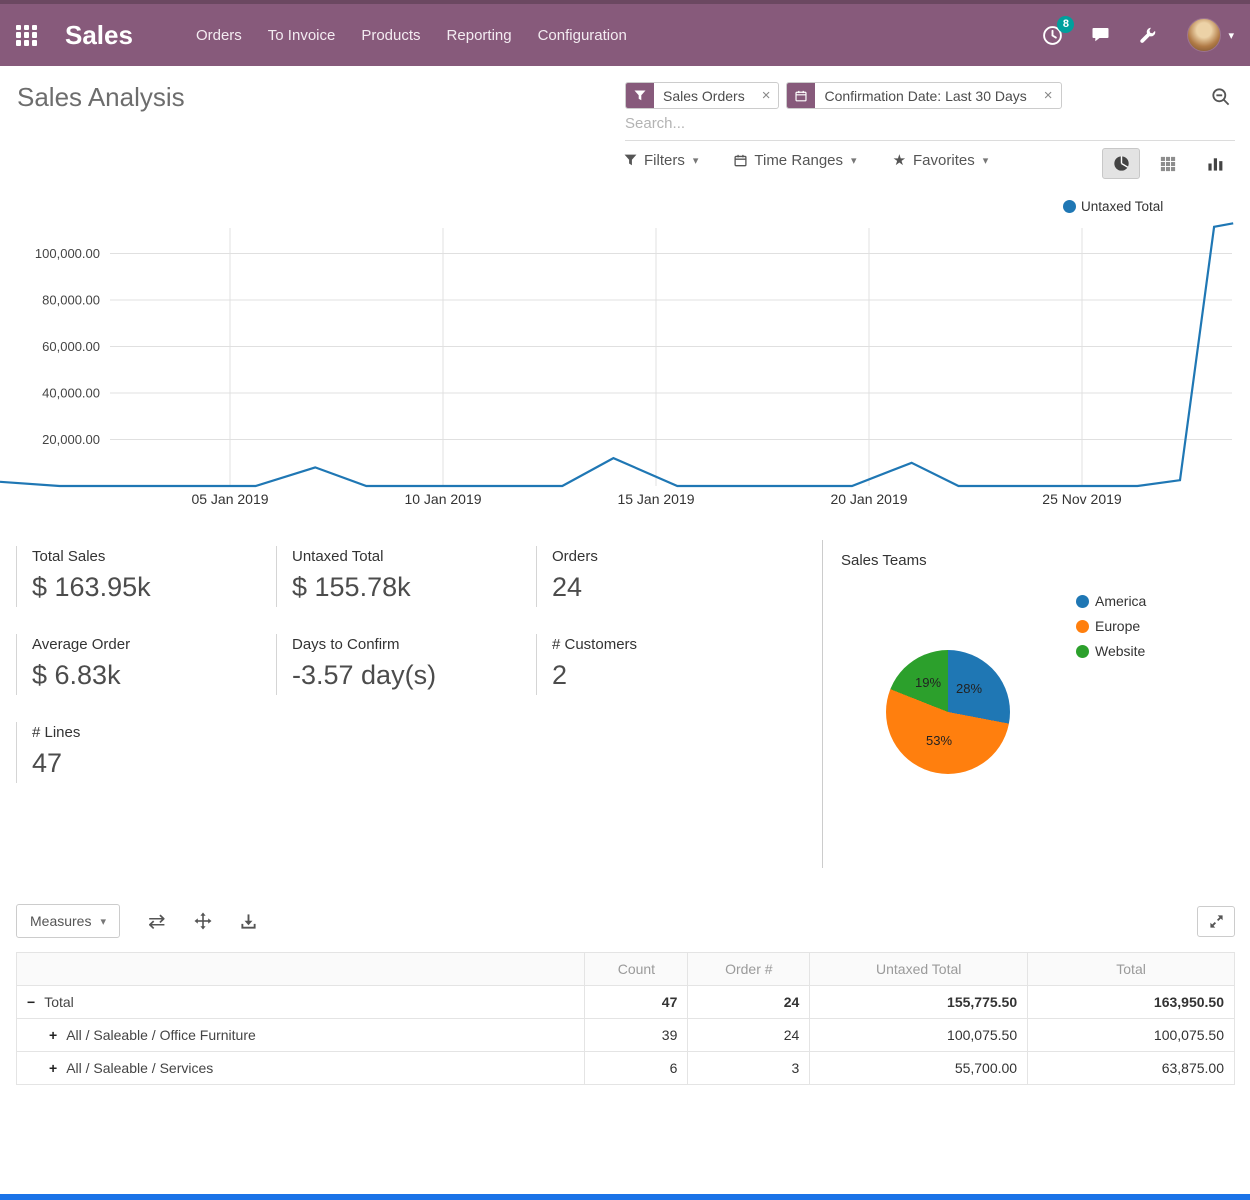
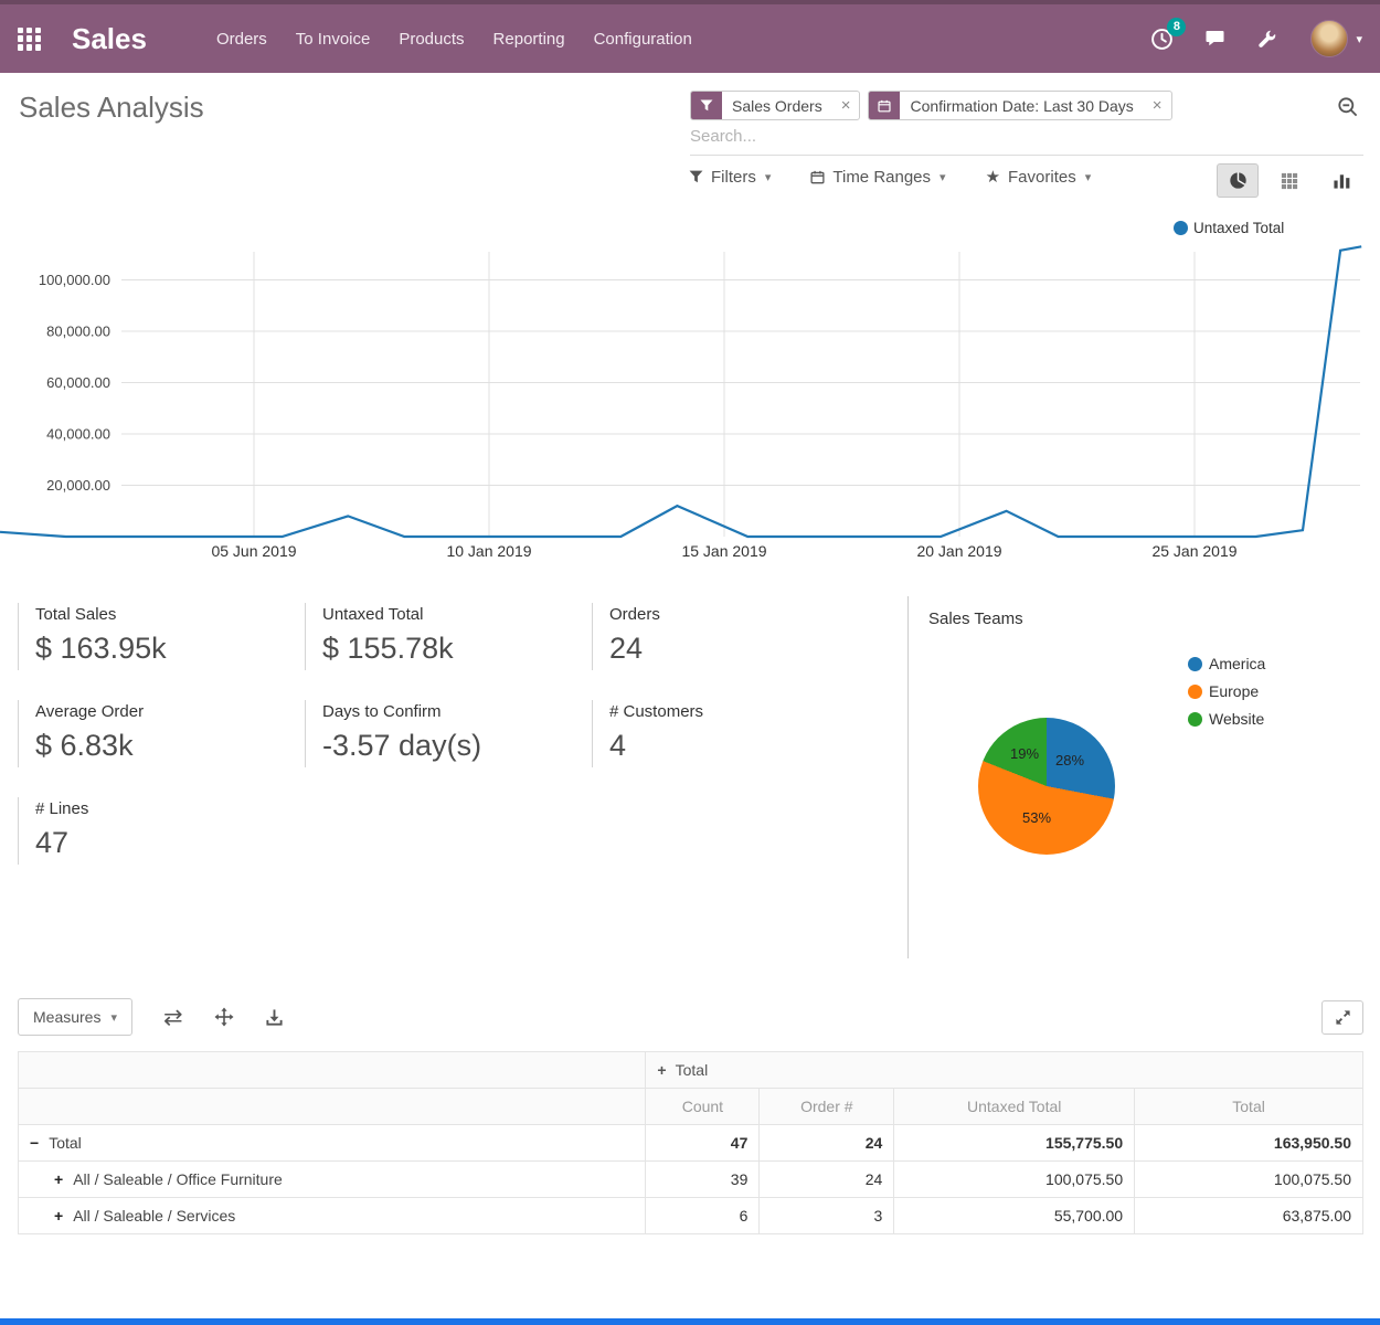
  Sales
  Orders
  To Invoice
  Products
  Reporting
  Configuration
  8
  ▾
  Sales Analysis
  Sales Orders
  ×
  Confirmation Date: Last 30 Days
  ×
  Search...
  Filters
  ▾
  Time Ranges
  ▾
  ★
  Favorites
  ▾
  20,000.00
  40,000.00
  60,000.00
  80,000.00
  100,000.00
- 05 Jan 2019
+ 05 Jun 2019
  10 Jan 2019
  15 Jan 2019
  20 Jan 2019
- 25 Nov 2019
+ 25 Jan 2019
  Untaxed Total
  Total Sales
  $ 163.95k
  Untaxed Total
  $ 155.78k
  Orders
  24
  Average Order
  $ 6.83k
  Days to Confirm
  -3.57 day(s)
  # Customers
- 2
+ 4
  # Lines
  47
  Sales Teams
  28%
  53%
  19%
  America
  Europe
  Website
  Measures
  ▾
  ⇄
+ 	+ Total
  	Count	Order #	Untaxed Total	Total
  − Total	47	24	155,775.50	163,950.50
  + All / Saleable / Office Furniture	39	24	100,075.50	100,075.50
  + All / Saleable / Services	6	3	55,700.00	63,875.00
